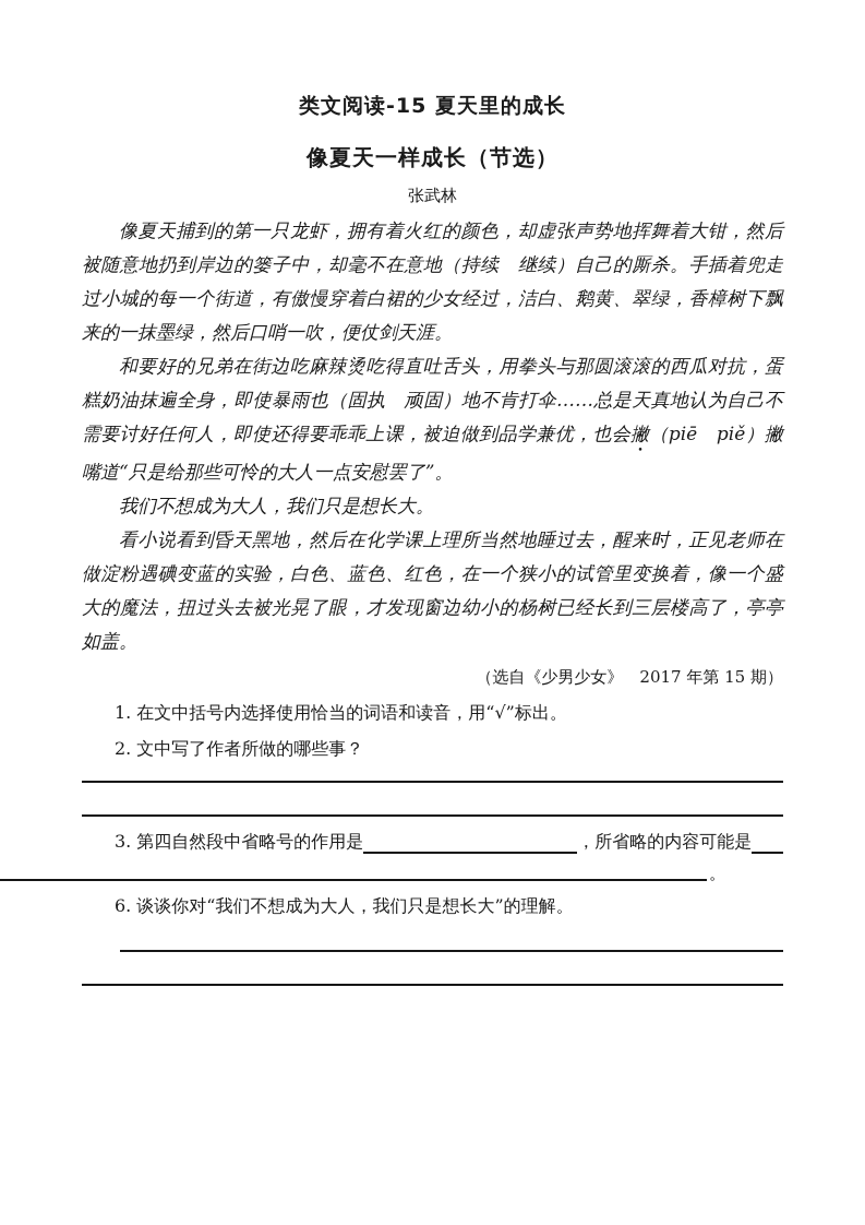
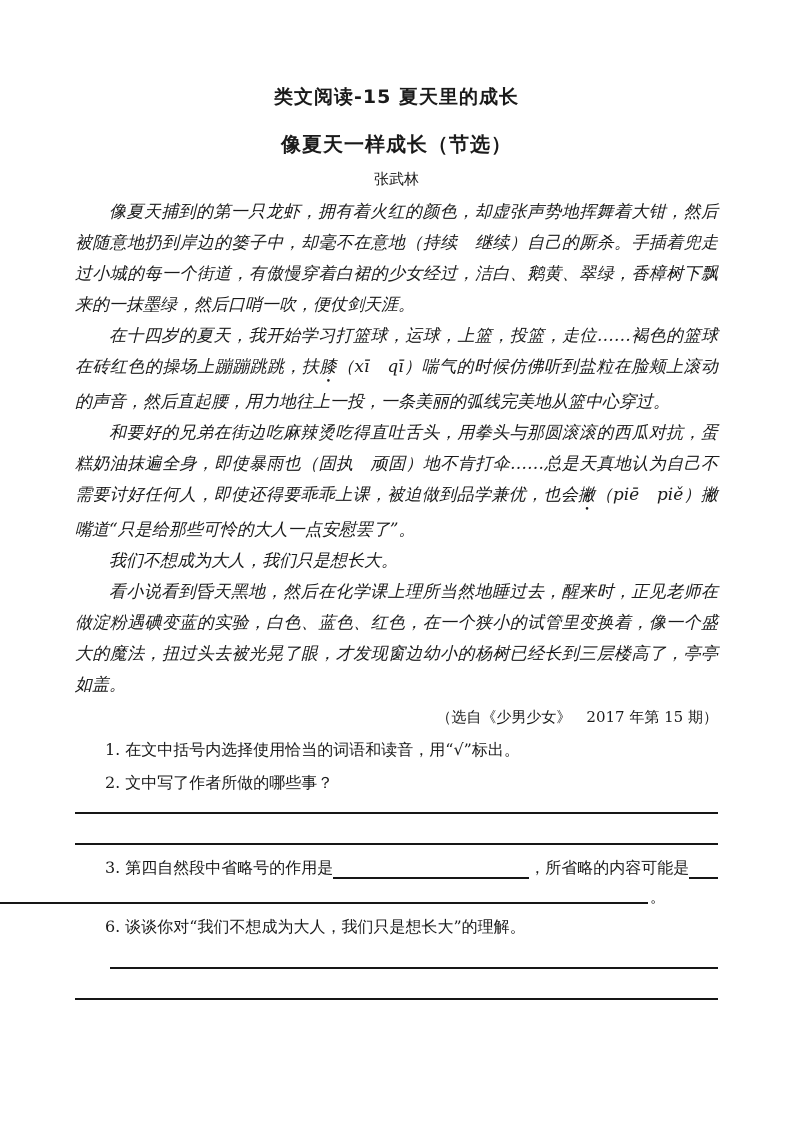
  类文阅读-15 夏天里的成长
  像夏天一样成长（节选）
  张武林
  像夏天捕到的第一只龙虾，拥有着火红的颜色，却虚张声势地挥舞着大钳，然后被随意地扔到岸边的篓子中，却毫不在意地（持续 继续）自己的厮杀。手插着兜走过小城的每一个街道，有傲慢穿着白裙的少女经过，洁白、鹅黄、翠绿，香樟树下飘来的一抹墨绿，然后口哨一吹，便仗剑天涯。
+ 在十四岁的夏天，我开始学习打篮球，运球，上篮，投篮，走位……褐色的篮球在砖红色的操场上蹦蹦跳跳，扶膝（xī qī）喘气的时候仿佛听到盐粒在脸颊上滚动的声音，然后直起腰，用力地往上一投，一条美丽的弧线完美地从篮中心穿过。
  和要好的兄弟在街边吃麻辣烫吃得直吐舌头，用拳头与那圆滚滚的西瓜对抗，蛋糕奶油抹遍全身，即使暴雨也（固执 顽固）地不肯打伞……总是天真地认为自己不需要讨好任何人，即使还得要乖乖上课，被迫做到品学兼优，也会撇（piē piě）撇嘴道“只是给那些可怜的大人一点安慰罢了”。
  我们不想成为大人，我们只是想长大。
  看小说看到昏天黑地，然后在化学课上理所当然地睡过去，醒来时，正见老师在做淀粉遇碘变蓝的实验，白色、蓝色、红色，在一个狭小的试管里变换着，像一个盛大的魔法，扭过头去被光晃了眼，才发现窗边幼小的杨树已经长到三层楼高了，亭亭如盖。
  （选自《少男少女》 2017 年第 15 期）
  1.
  在文中括号内选择使用恰当的词语和读音，用“√”标出。
  2.
  文中写了作者所做的哪些事？
  3.
  第四自然段中省略号的作用是
  ，所省略的内容可能是
  。
  6.
  谈谈你对“我们不想成为大人，我们只是想长大”的理解。
